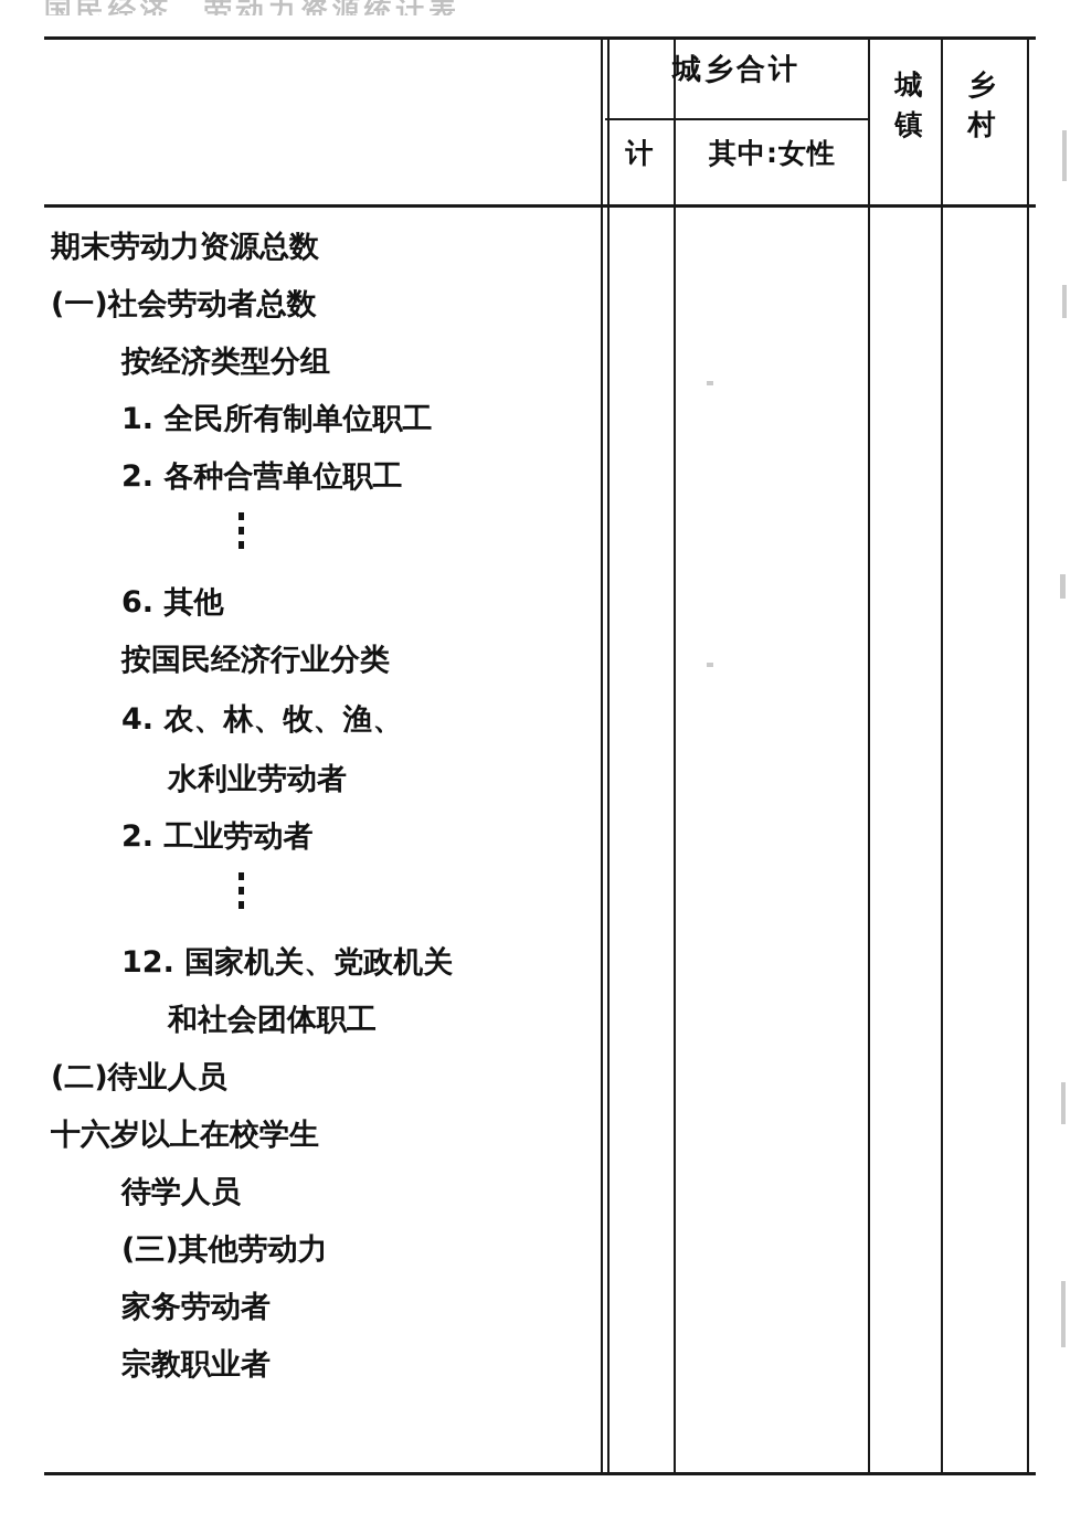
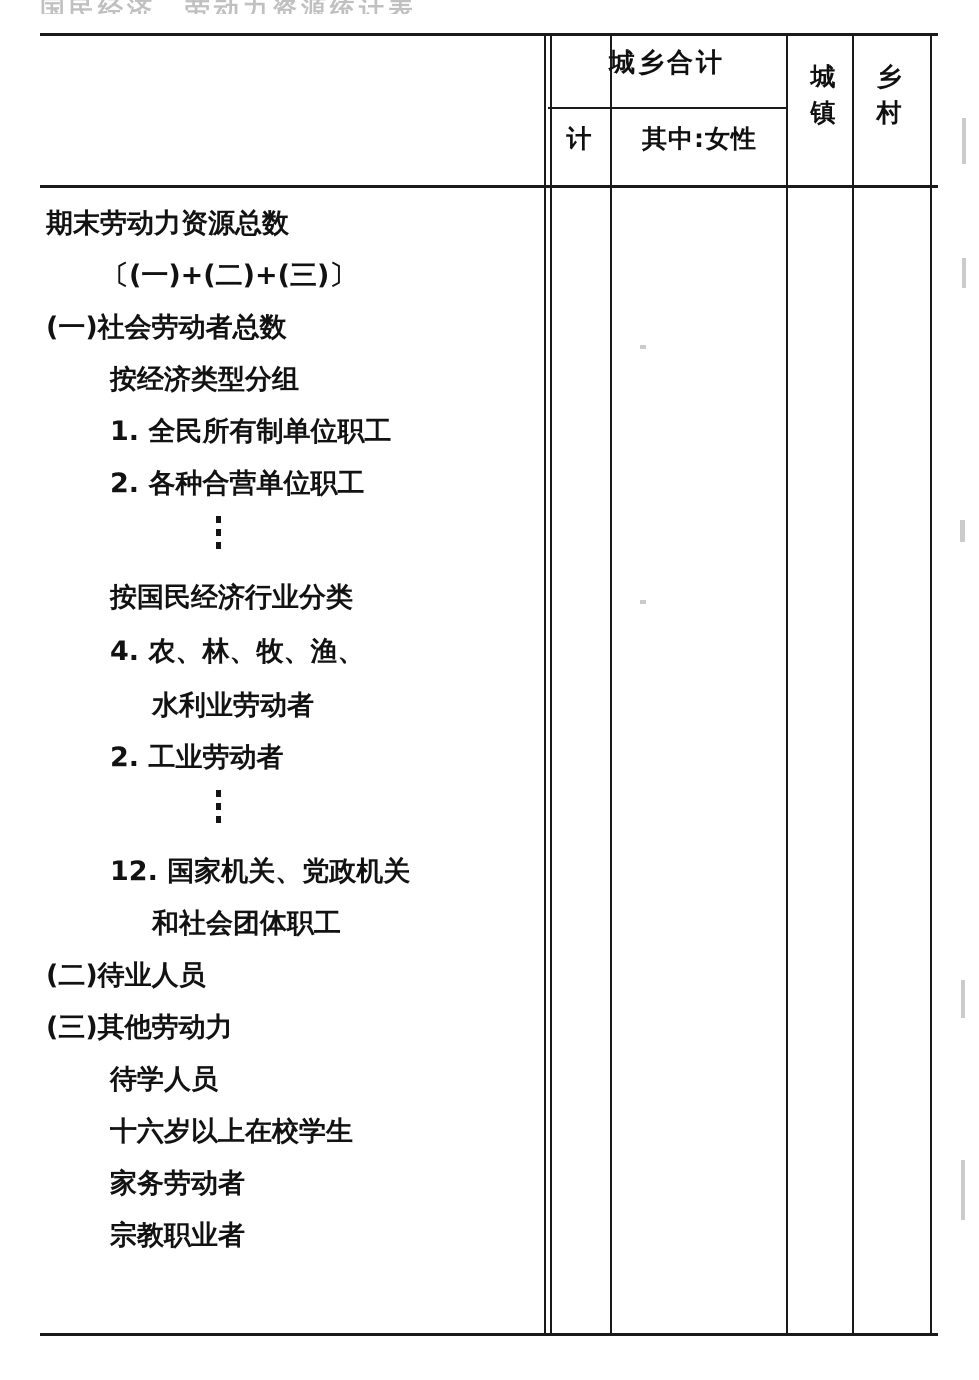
  国民经济、劳动力资源统计表
  城乡合计
  计
  其中:女性
  城
  镇
  乡
  村
  期末劳动力资源总数
+ 〔(一)+(二)+(三)〕
  (一)社会劳动者总数
  按经济类型分组
  1. 全民所有制单位职工
  2. 各种合营单位职工
- 6. 其他
  按国民经济行业分类
  4. 农、林、牧、渔、
  水利业劳动者
  2. 工业劳动者
  12. 国家机关、党政机关
  和社会团体职工
  (二)待业人员
- 十六岁以上在校学生
+ (三)其他劳动力
  待学人员
- (三)其他劳动力
+ 十六岁以上在校学生
  家务劳动者
  宗教职业者
